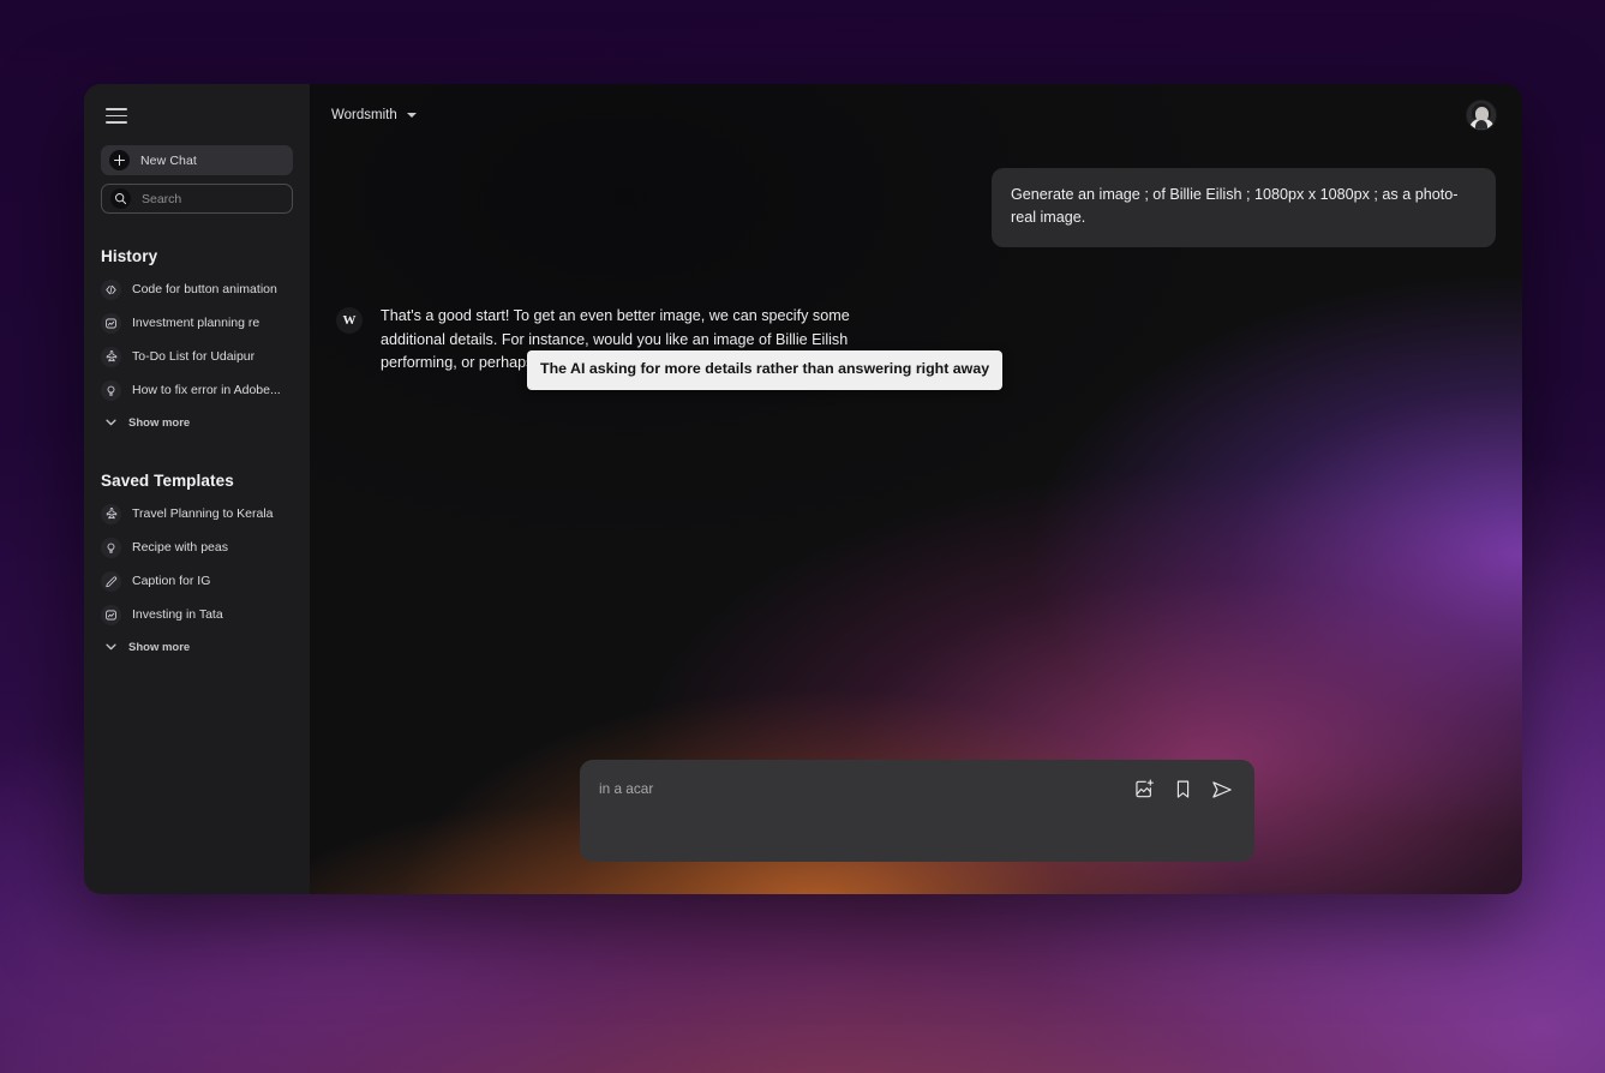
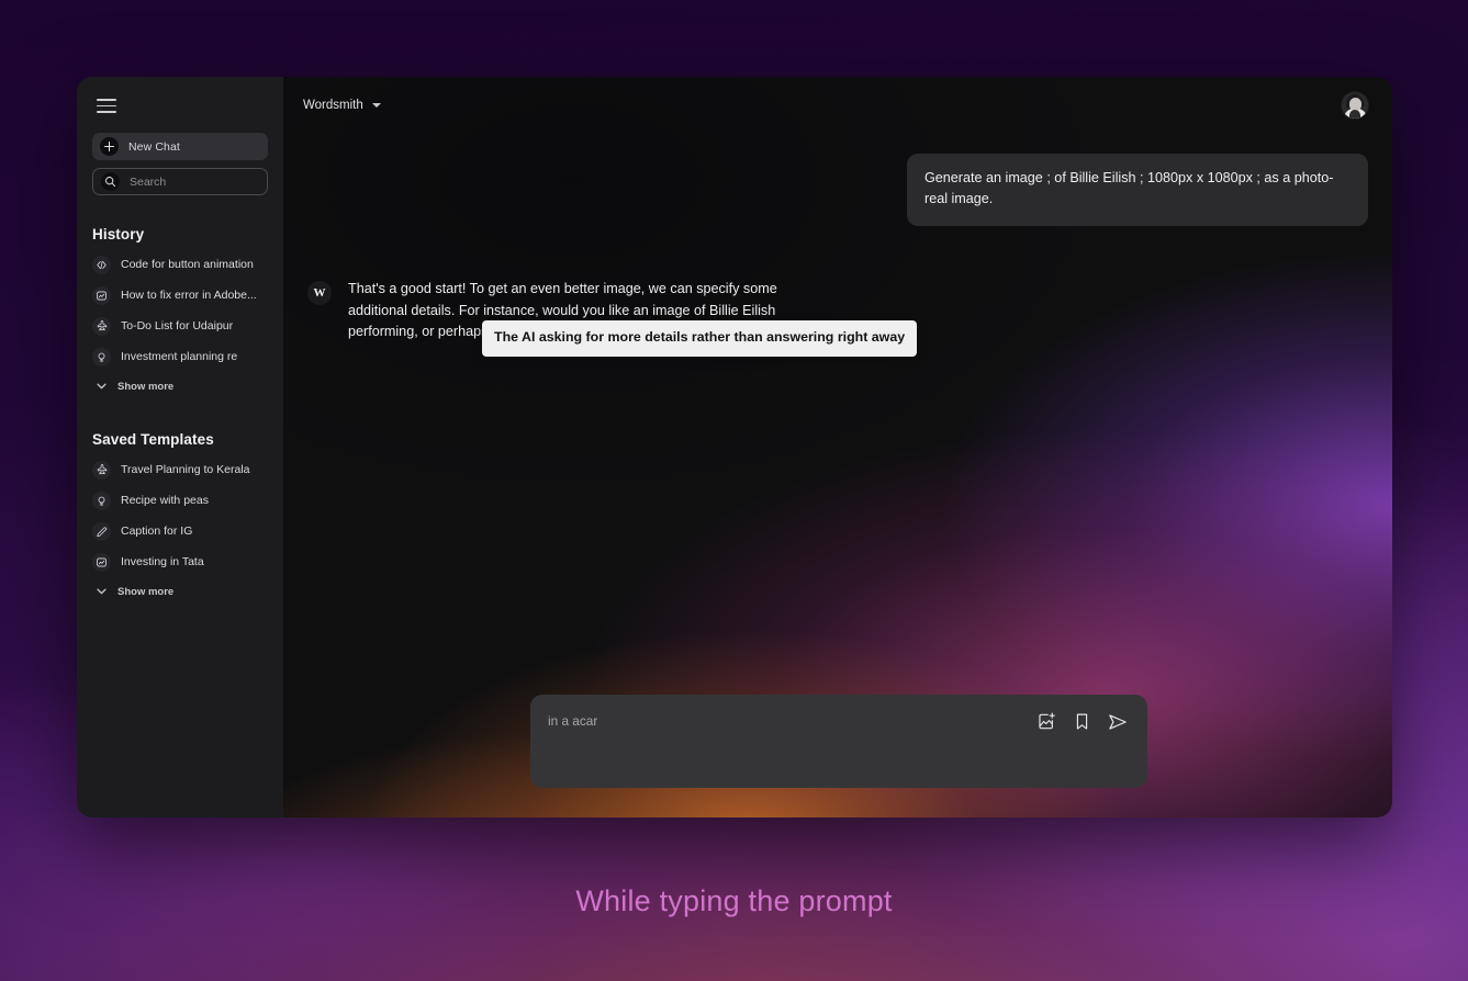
  New Chat
  Search
  History
  Code for button animation
- Investment planning re
+ How to fix error in Adobe...
  To-Do List for Udaipur
- How to fix error in Adobe...
+ Investment planning re
  Show more
  Saved Templates
  Travel Planning to Kerala
  Recipe with peas
  Caption for IG
  Investing in Tata
  Show more
  Wordsmith
  Generate an image ; of Billie Eilish ; 1080px x 1080px ; as a photo-real image.
  W
  That's a good start! To get an even better image, we can specify some additional details. For instance, would you like an image of Billie Eilish performing, or perhap
  The AI asking for more details rather than answering right away
  in a acar
+ While typing the prompt
